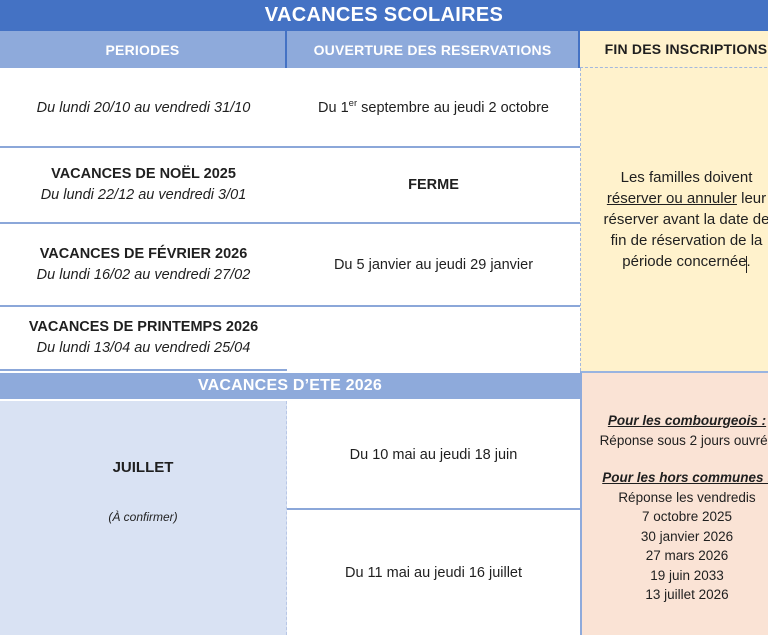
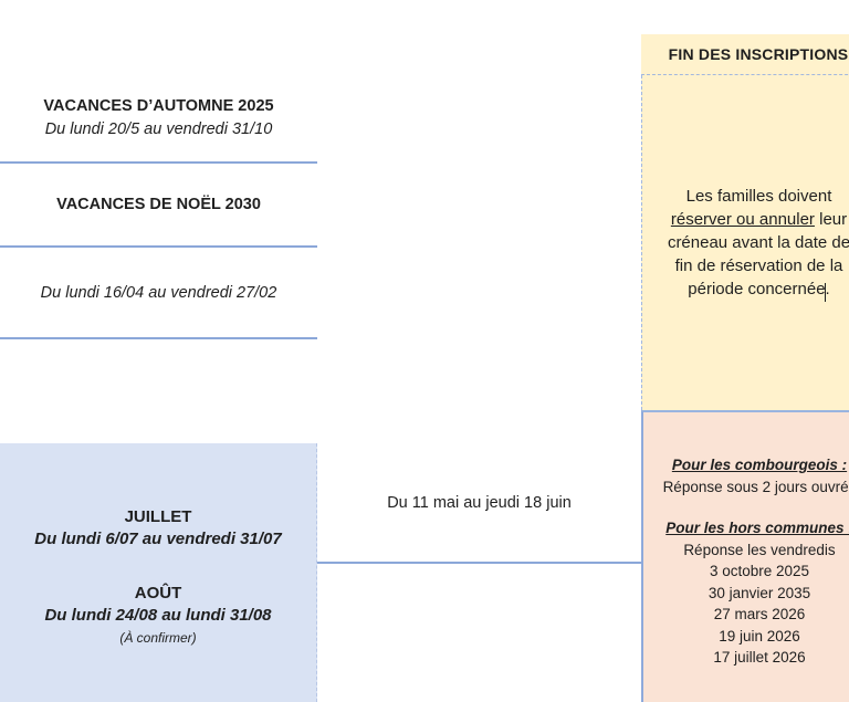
- VACANCES SCOLAIRES
- PERIODES
- OUVERTURE DES RESERVATIONS
  FIN DES INSCRIPTIONS
+ VACANCES D’AUTOMNE 2025
- Du lundi 20/10 au vendredi 31/10
+ Du lundi 20/5 au vendredi 31/10
- Du 1er septembre au jeudi 2 octobre
- VACANCES DE NOËL 2025
+ VACANCES DE NOËL 2030
- Du lundi 22/12 au vendredi 3/01
- FERME
- VACANCES DE FÉVRIER 2026
- Du lundi 16/02 au vendredi 27/02
+ Du lundi 16/04 au vendredi 27/02
- Du 5 janvier au jeudi 29 janvier
- VACANCES DE PRINTEMPS 2026
- Du lundi 13/04 au vendredi 25/04
  Les familles doivent
  réserver ou annuler leur
- réserver avant la date de
+ créneau avant la date de
  fin de réservation de la
  période concernée.
- VACANCES D’ETE 2026
  JUILLET
+ Du lundi 6/07 au vendredi 31/07
+ AOÛT
+ Du lundi 24/08 au lundi 31/08
  (À confirmer)
- Du 10 mai au jeudi 18 juin
+ Du 11 mai au jeudi 18 juin
- Du 11 mai au jeudi 16 juillet
  Pour les combourgeois :
  Réponse sous 2 jours ouvré
  Pour les hors communes
  Réponse les vendredis
- 7 octobre 2025
+ 3 octobre 2025
- 30 janvier 2026
+ 30 janvier 2035
  27 mars 2026
- 19 juin 2033
+ 19 juin 2026
- 13 juillet 2026
+ 17 juillet 2026
